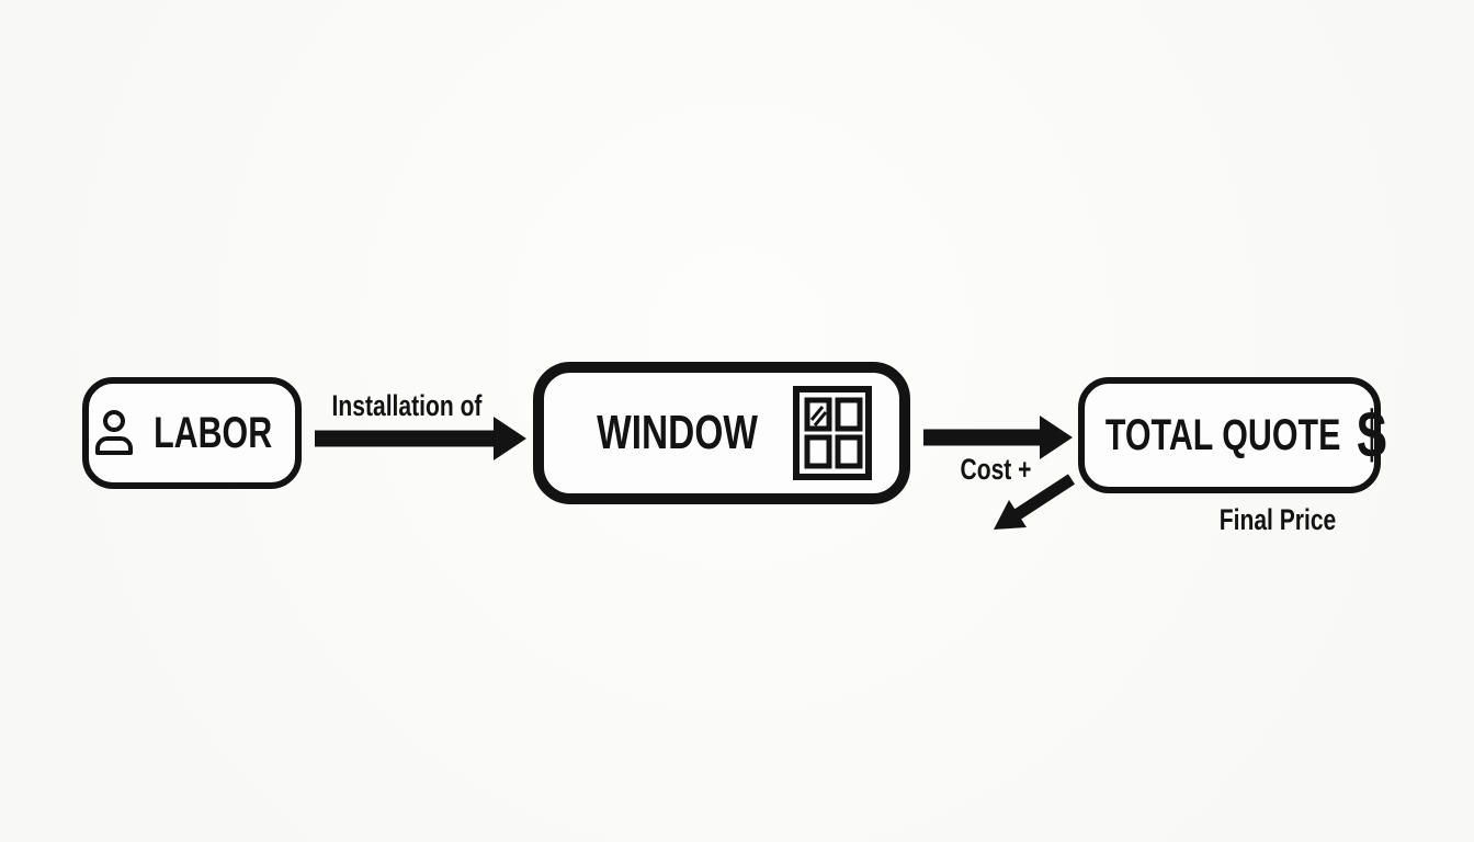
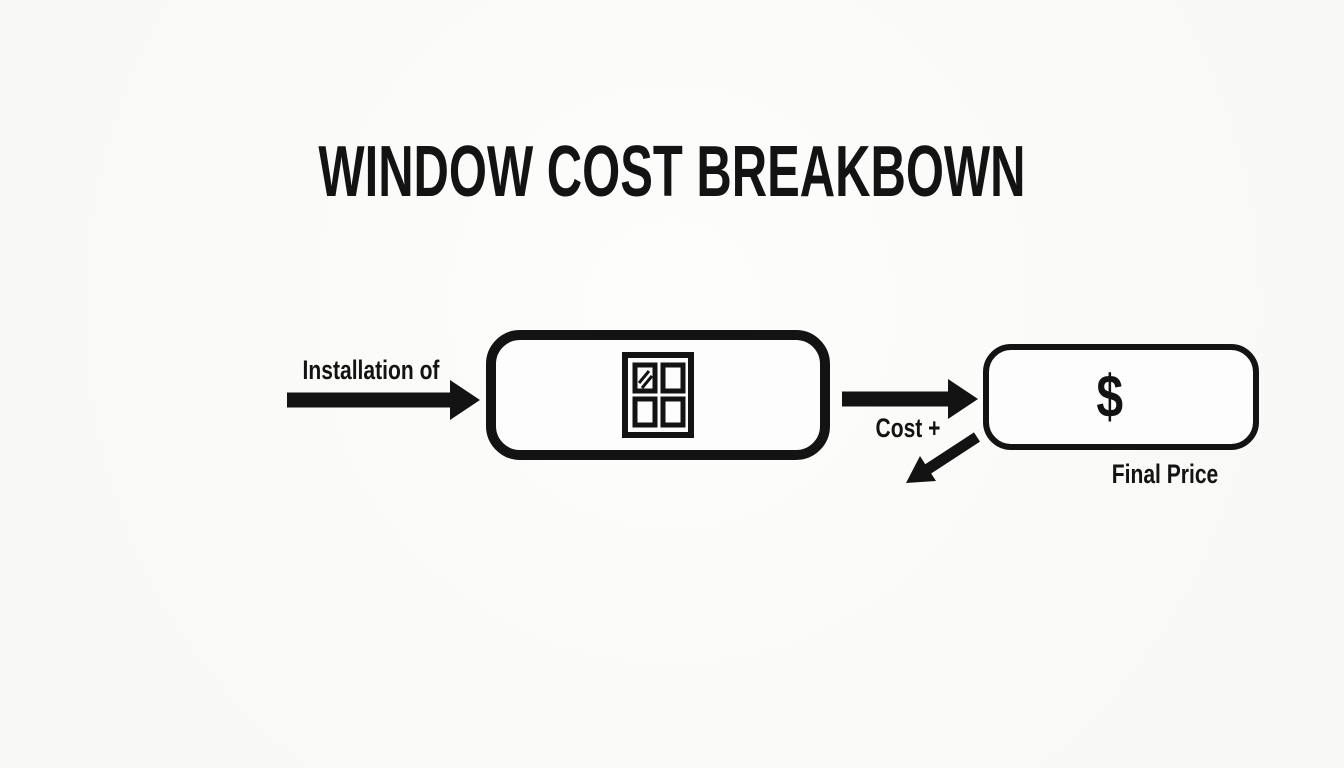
+ WINDOW COST BREAKBOWN
  Installation of
  Cost +
- LABOR
- WINDOW
- TOTAL QUOTE
  $
  Final Price
